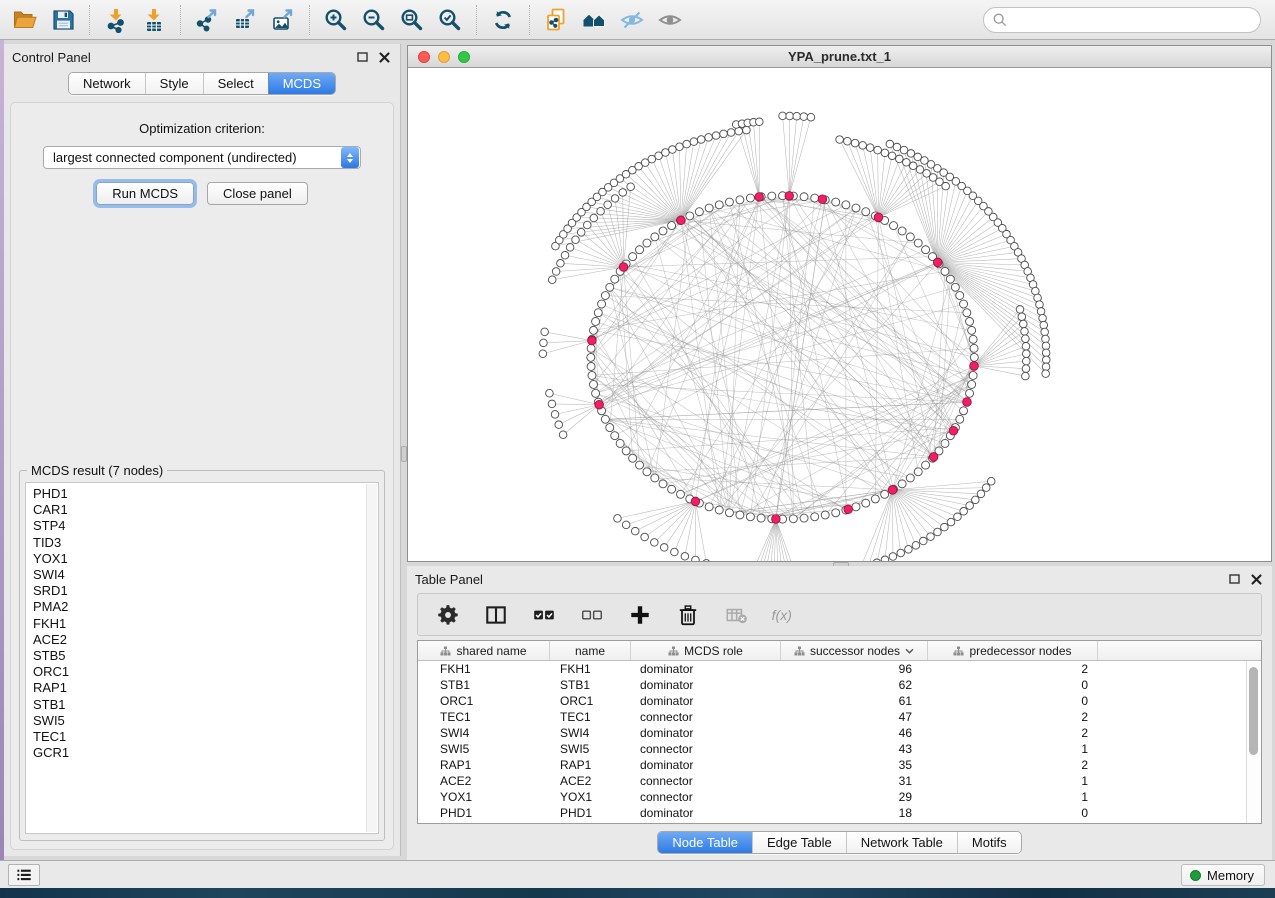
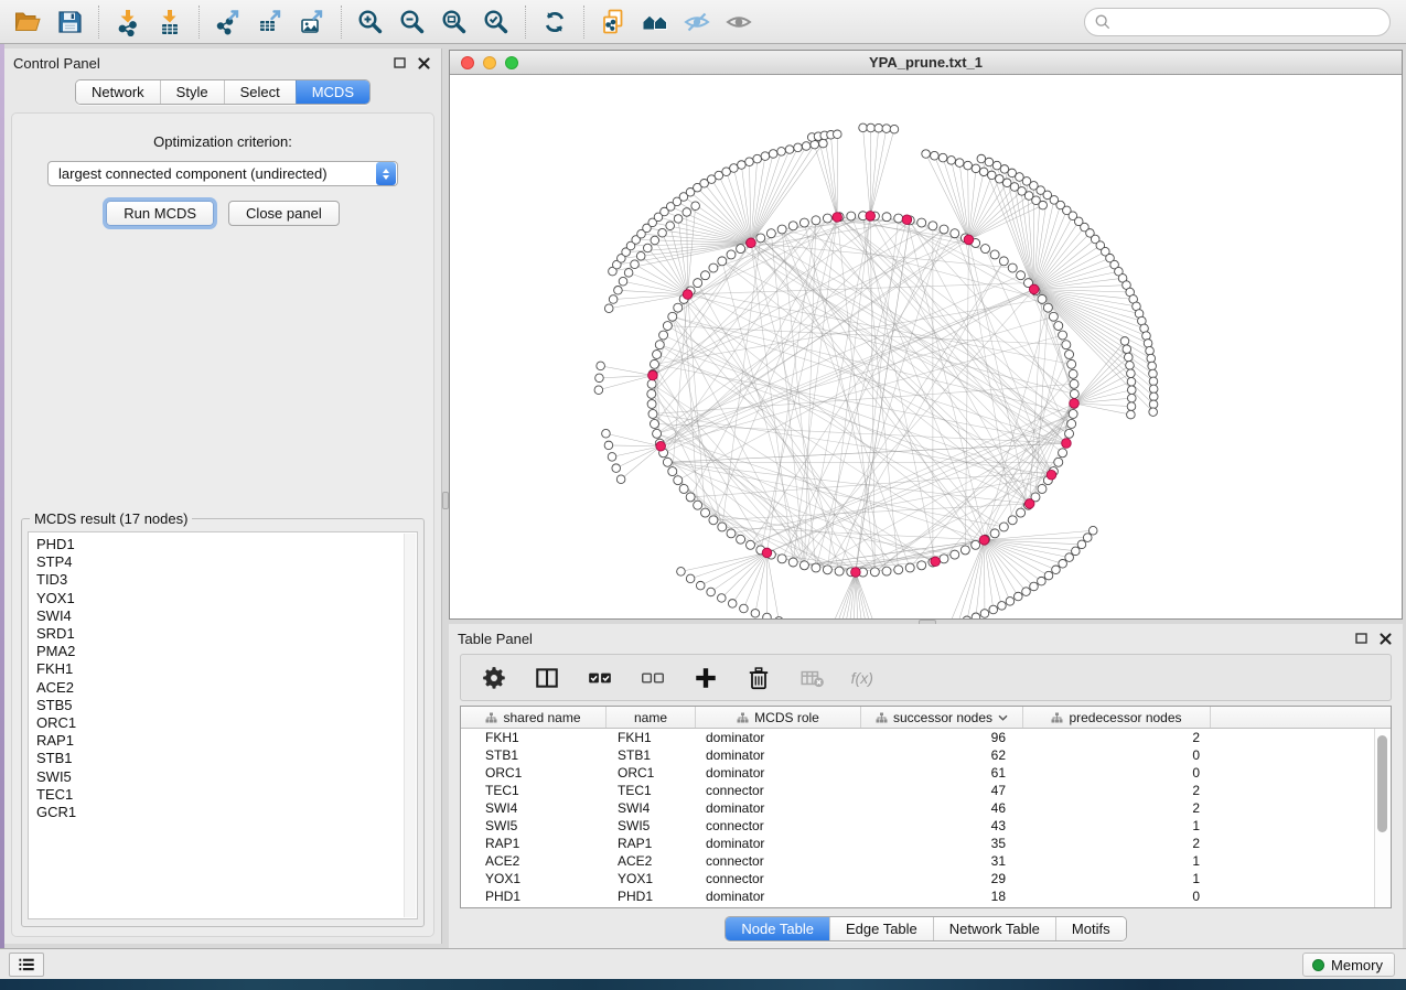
  Control Panel
  Network
  Style
  Select
  MCDS
  Optimization criterion:
  largest connected component (undirected)
  Run MCDS
  Close panel
- MCDS result (7 nodes)
+ MCDS result (17 nodes)
  PHD1
- CAR1
  STP4
  TID3
  YOX1
  SWI4
  SRD1
  PMA2
  FKH1
  ACE2
  STB5
  ORC1
  RAP1
  STB1
  SWI5
  TEC1
  GCR1
  YPA_prune.txt_1
  Table Panel
  f(x)
  shared name
  name
  MCDS role
  successor nodes
  predecessor nodes
  FKH1
  FKH1
  dominator
  96
  2
  STB1
  STB1
  dominator
  62
  0
  ORC1
  ORC1
  dominator
  61
  0
  TEC1
  TEC1
  connector
  47
  2
  SWI4
  SWI4
  dominator
  46
  2
  SWI5
  SWI5
  connector
  43
  1
  RAP1
  RAP1
  dominator
  35
  2
  ACE2
  ACE2
  connector
  31
  1
  YOX1
  YOX1
  connector
  29
  1
  PHD1
  PHD1
  dominator
  18
  0
  Node Table
  Edge Table
  Network Table
  Motifs
  Memory
